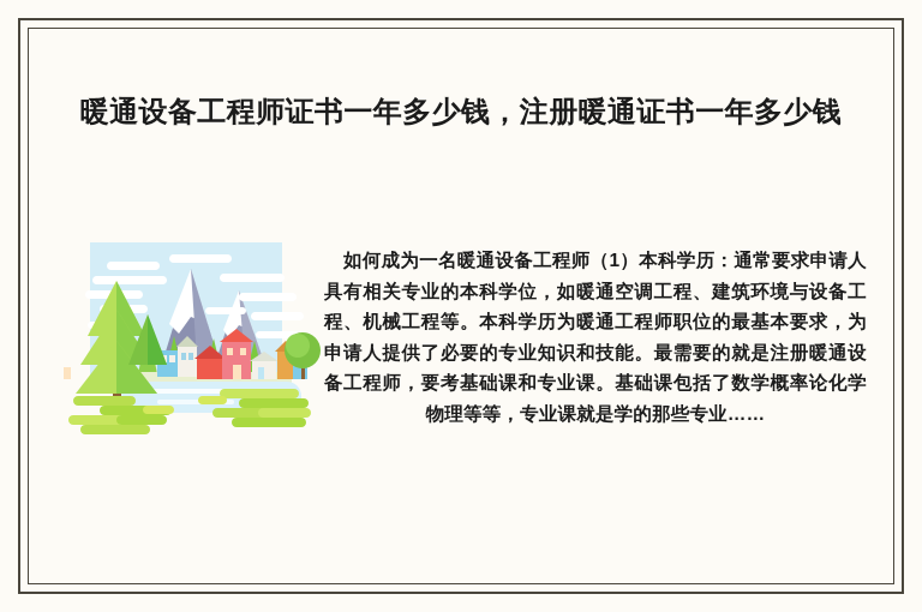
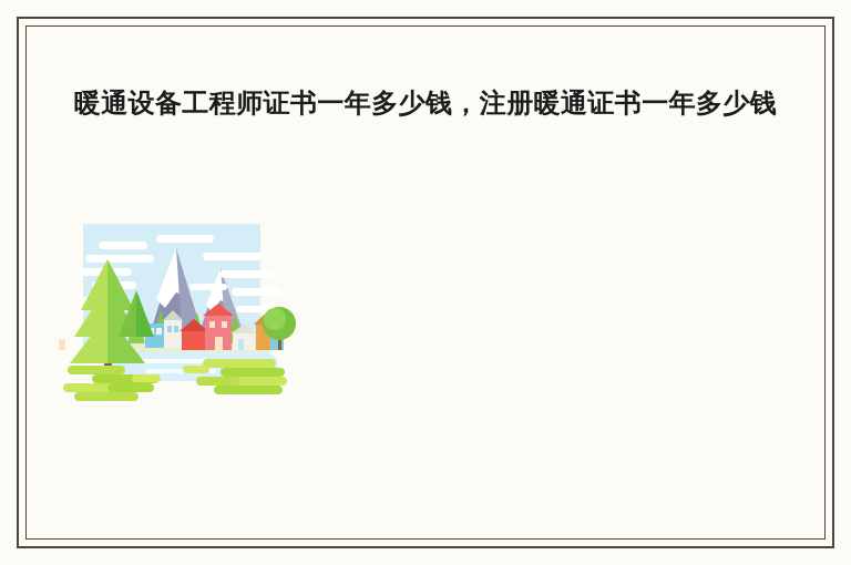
  暖通设备工程师证书一年多少钱，注册暖通证书一年多少钱
- 如何成为一名暖通设备工程师（1）本科学历：通常要求申请人具有相关专业的本科学位，如暖通空调工程、建筑环境与设备工程、机械工程等。本科学历为暖通工程师职位的最基本要求，为申请人提供了必要的专业知识和技能。最需要的就是注册暖通设备工程师，要考基础课和专业课。基础课包括了数学概率论化学物理等等，专业课就是学的那些专业……
